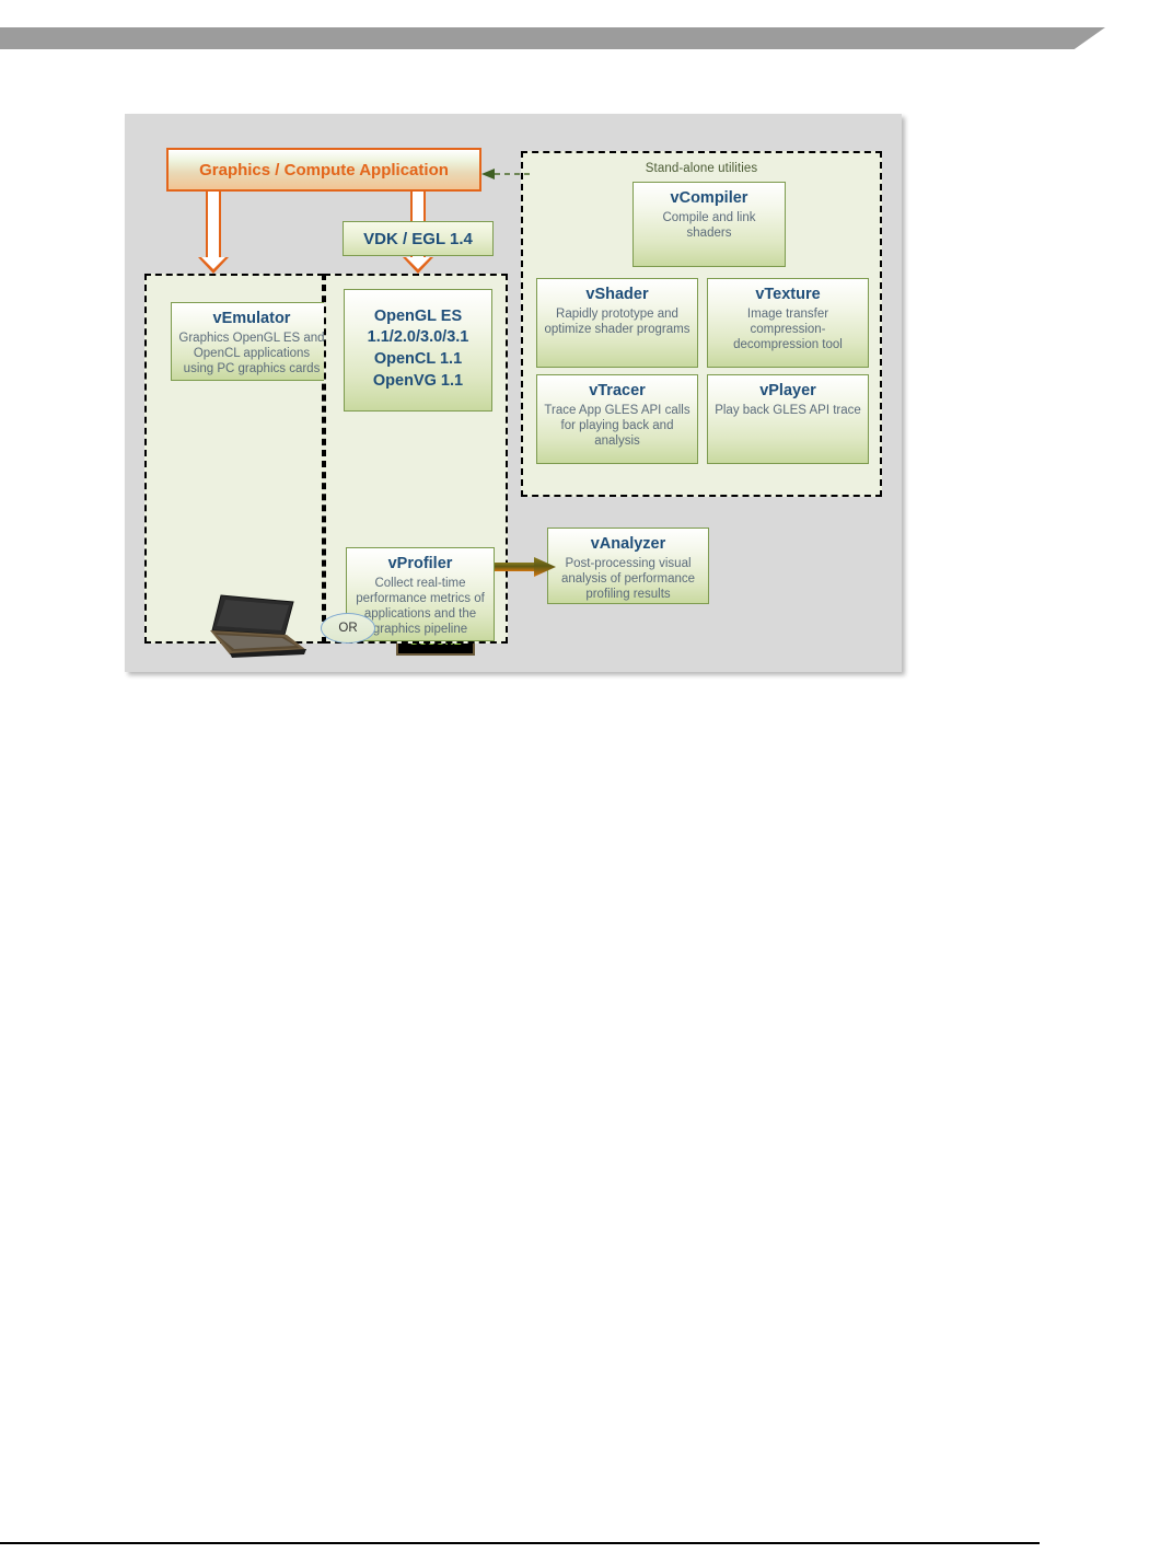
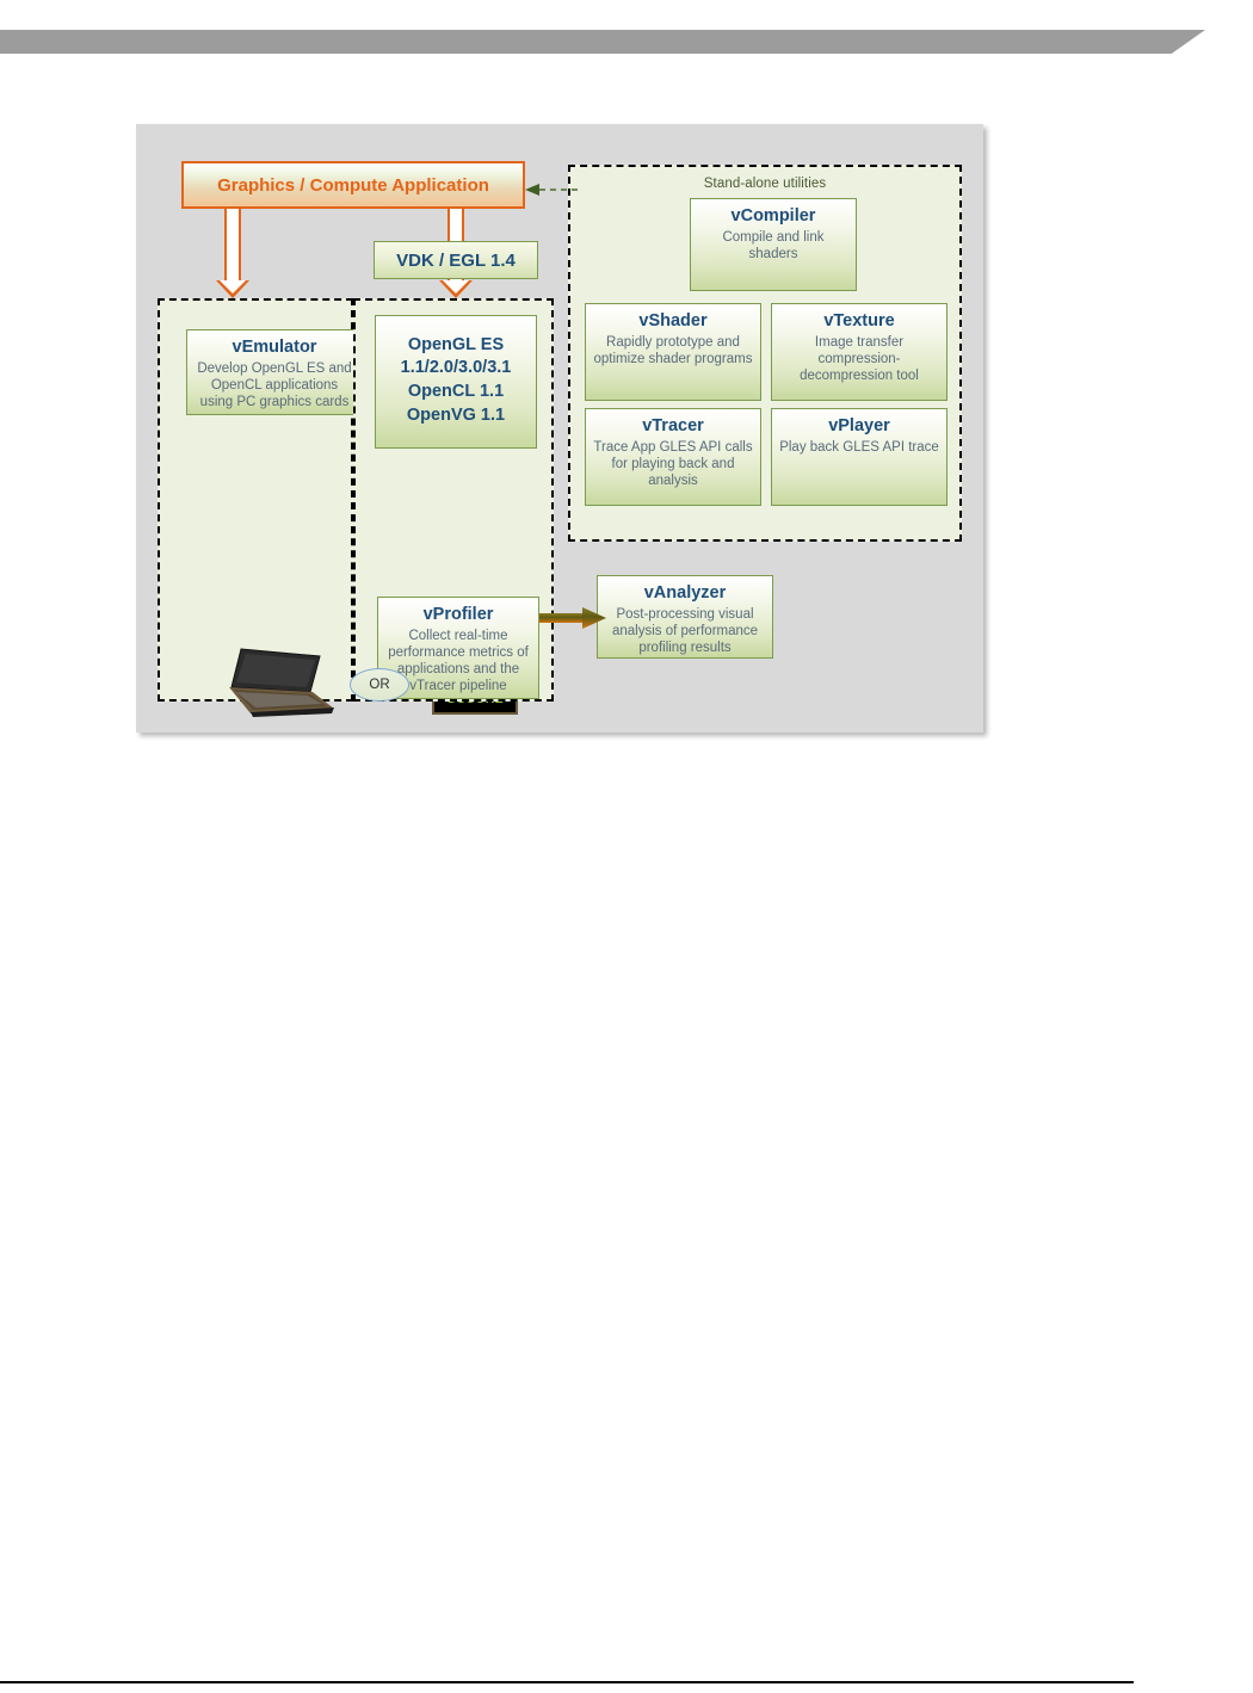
  Graphics / Compute Application
  VDK / EGL 1.4
  vEmulator
- Graphics OpenGL ES and OpenCL applications using PC graphics cards
+ Develop OpenGL ES and OpenCL applications using PC graphics cards
  OR
  OpenGL ES
  1.1/2.0/3.0/3.1
  OpenCL 1.1
  OpenVG 1.1
  vProfiler
- Collect real-time performance metrics of applications and the graphics pipeline
+ Collect real-time performance metrics of applications and the vTracer pipeline
  vAnalyzer
  Post-processing visual analysis of performance profiling results
  Stand-alone utilities
  vCompiler
  Compile and link shaders
  vShader
  Rapidly prototype and optimize shader programs
  vTexture
  Image transfer compression-decompression tool
  vTracer
  Trace App GLES API calls for playing back and analysis
  vPlayer
  Play back GLES API trace
